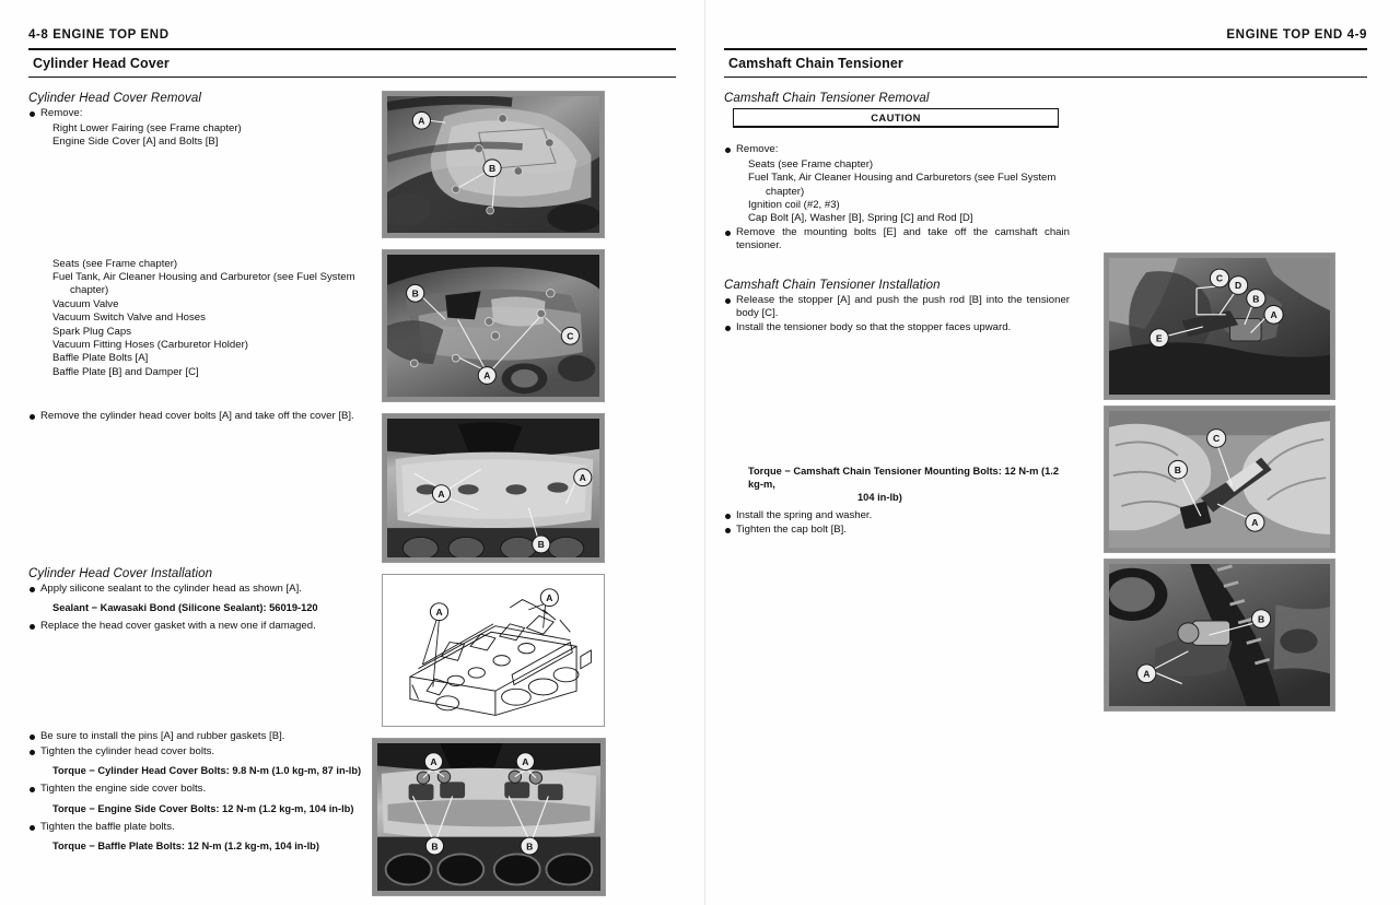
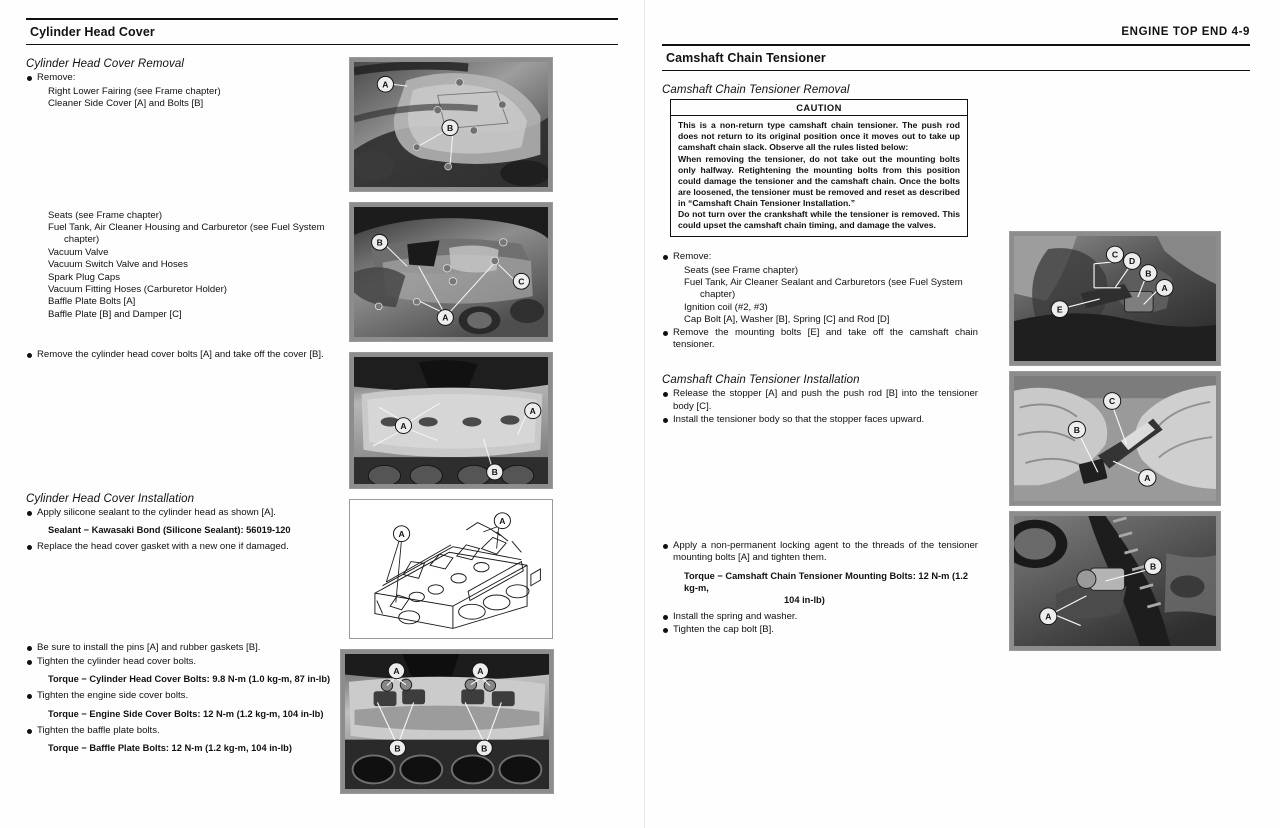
- 4-8 ENGINE TOP END
  Cylinder Head Cover
  Cylinder Head Cover Removal
  Remove:
  Right Lower Fairing (see Frame chapter)
- Engine Side Cover [A] and Bolts [B]
+ Cleaner Side Cover [A] and Bolts [B]
  Seats (see Frame chapter)
  Fuel Tank, Air Cleaner Housing and Carburetor (see Fuel System
  chapter)
  Vacuum Valve
  Vacuum Switch Valve and Hoses
  Spark Plug Caps
  Vacuum Fitting Hoses (Carburetor Holder)
  Baffle Plate Bolts [A]
  Baffle Plate [B] and Damper [C]
  Remove the cylinder head cover bolts [A] and take off the cover [B].
  Cylinder Head Cover Installation
  Apply silicone sealant to the cylinder head as shown [A].
  Sealant − Kawasaki Bond (Silicone Sealant): 56019-120
  Replace the head cover gasket with a new one if damaged.
  Be sure to install the pins [A] and rubber gaskets [B].
  Tighten the cylinder head cover bolts.
  Torque − Cylinder Head Cover Bolts: 9.8 N-m (1.0 kg-m, 87 in-lb)
  Tighten the engine side cover bolts.
  Torque − Engine Side Cover Bolts: 12 N-m (1.2 kg-m, 104 in-lb)
  Tighten the baffle plate bolts.
  Torque − Baffle Plate Bolts: 12 N-m (1.2 kg-m, 104 in-lb)
  A
  B
  B
  A
  C
  A
  A
  B
  A
  A
  A
  A
  B
  B
  ENGINE TOP END 4-9
  Camshaft Chain Tensioner
  Camshaft Chain Tensioner Removal
  CAUTION
+ This is a non-return type camshaft chain tensioner. The push rod does not return to its original position once it moves out to take up camshaft chain slack. Observe all the rules listed below:
+ When removing the tensioner, do not take out the mounting bolts only halfway. Retightening the mounting bolts from this position could damage the tensioner and the camshaft chain. Once the bolts are loosened, the tensioner must be removed and reset as described in “Camshaft Chain Tensioner Installation.”
+ Do not turn over the crankshaft while the tensioner is removed. This could upset the camshaft chain timing, and damage the valves.
  Remove:
  Seats (see Frame chapter)
- Fuel Tank, Air Cleaner Housing and Carburetors (see Fuel System
+ Fuel Tank, Air Cleaner Sealant and Carburetors (see Fuel System
  chapter)
  Ignition coil (#2, #3)
  Cap Bolt [A], Washer [B], Spring [C] and Rod [D]
  Remove the mounting bolts [E] and take off the camshaft chain tensioner.
  Camshaft Chain Tensioner Installation
  Release the stopper [A] and push the push rod [B] into the tensioner body [C].
  Install the tensioner body so that the stopper faces upward.
+ Apply a non-permanent locking agent to the threads of the tensioner mounting bolts [A] and tighten them.
  Torque − Camshaft Chain Tensioner Mounting Bolts: 12 N-m (1.2 kg-m,
  104 in-lb)
  Install the spring and washer.
  Tighten the cap bolt [B].
  C
  D
  B
  A
  E
  C
  B
  A
  B
  A
